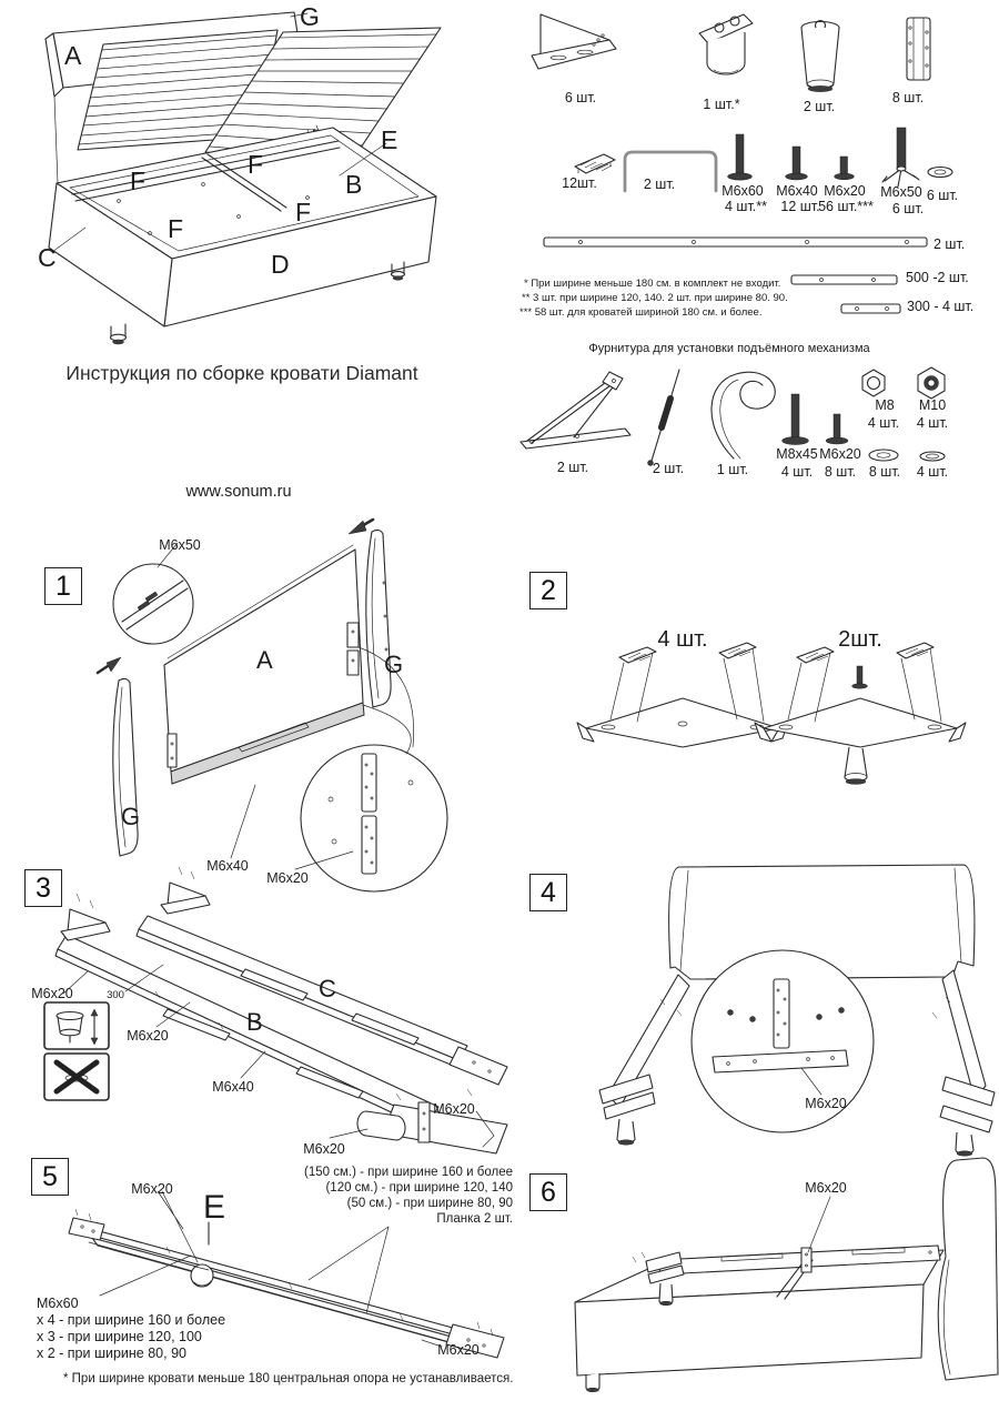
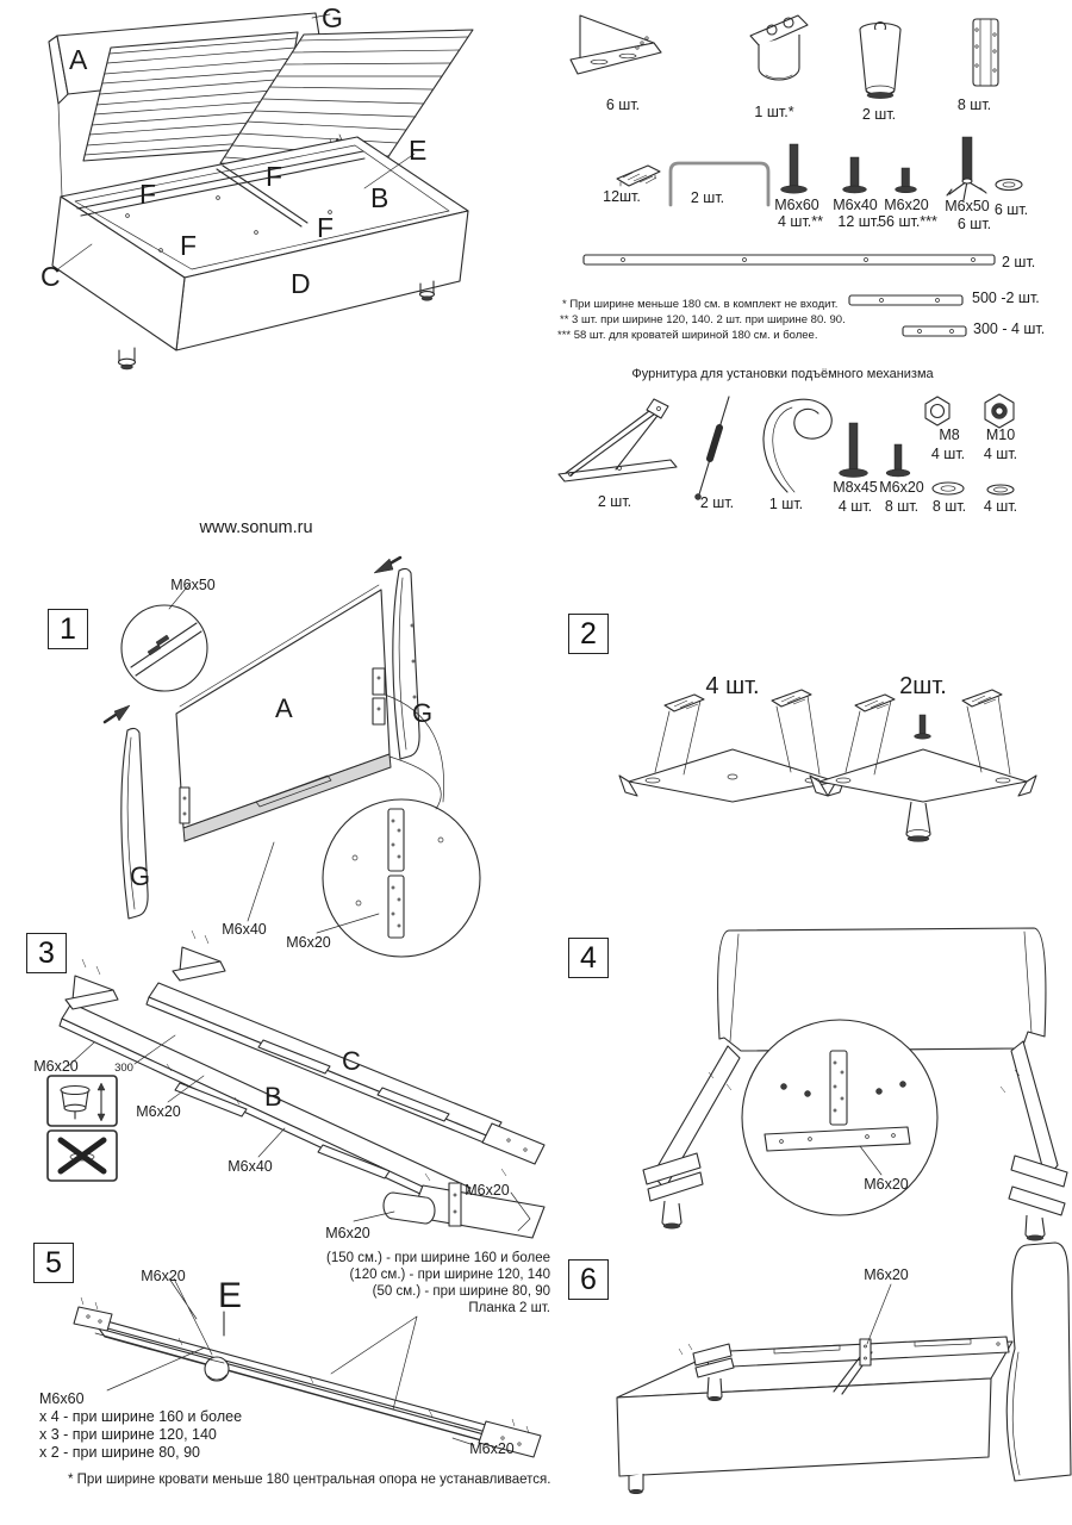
  A
  G
  E
  B
  F
  F
  F
  F
  C
  D
  6 шт.
  1 шт.*
  2 шт.
  8 шт.
  12шт.
  2 шт.
  M6x60
  4 шт.**
  M6x40
  12 шт.
  M6x20
  56 шт.***
  M6x50
  6 шт.
  6 шт.
  2 шт.
  500 -2 шт.
  300 - 4 шт.
  * При ширине меньше 180 см. в комплект не входит.
  ** 3 шт. при ширине 120, 140. 2 шт. при ширине 80. 90.
  *** 58 шт. для кроватей шириной 180 см. и более.
  Фурнитура для установки подъёмного механизма
  2 шт.
  2 шт.
  1 шт.
  M8x45
  4 шт.
  M6x20
  8 шт.
  M8
  4 шт.
  M10
  4 шт.
  8 шт.
  4 шт.
- Инструкция по сборке кровати Diamant
  www.sonum.ru
  1
  M6x50
  A
  G
  G
  M6x40
  M6x20
  2
  4 шт.
  2шт.
  3
  M6x20
  300
  M6x20
  B
  C
  M6x40
  M6x20
  M6x20
  4
  M6x20
  5
  M6x20
  E
  (150 см.) - при ширине 160 и более
  (120 см.) - при ширине 120, 140
  (50 см.) - при ширине 80, 90
  Планка 2 шт.
  M6x60
  х 4 - при ширине 160 и более
- х 3 - при ширине 120, 100
+ х 3 - при ширине 120, 140
  х 2 - при ширине 80, 90
  M6x20
  6
  M6x20
  * При ширине кровати меньше 180 центральная опора не устанавливается.
